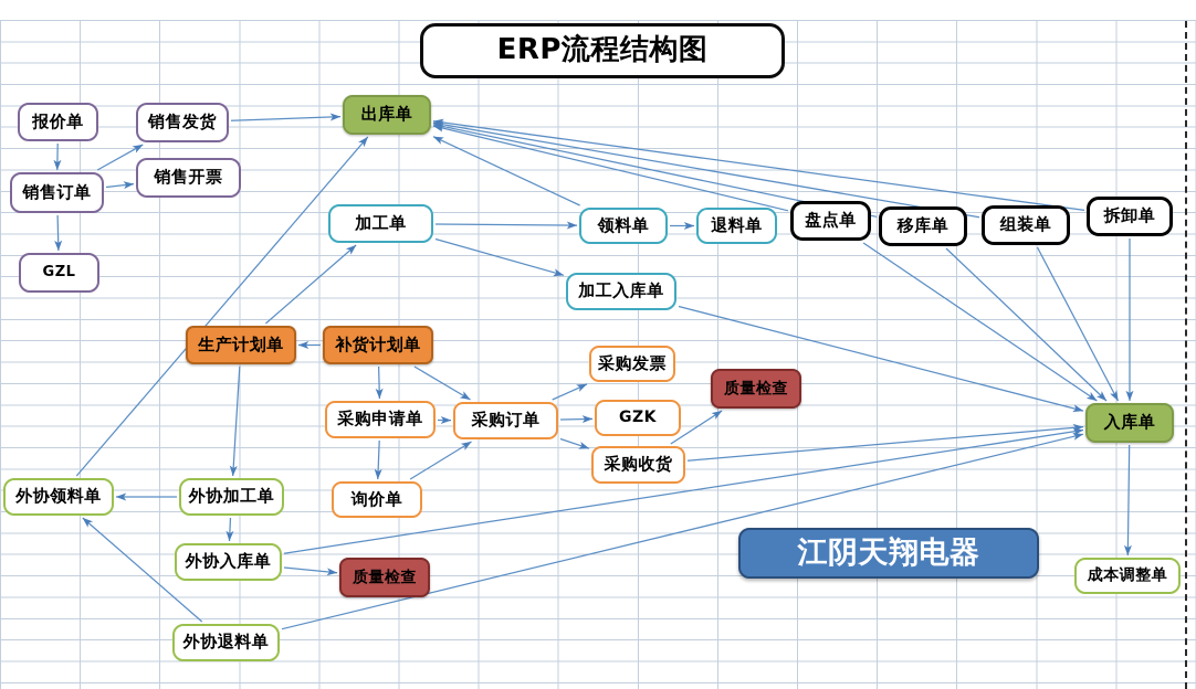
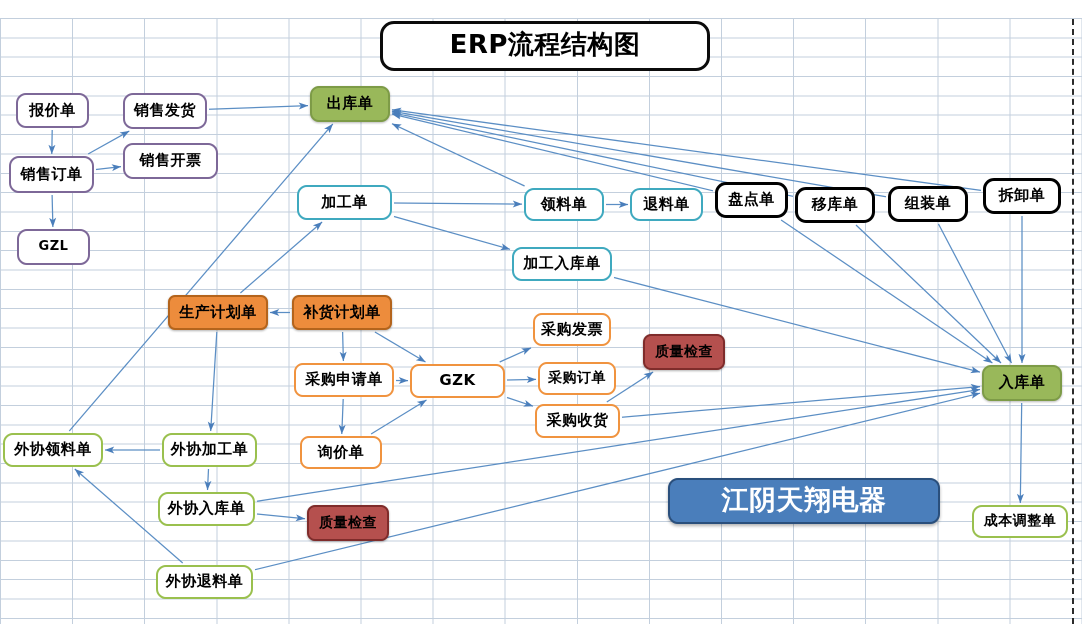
  ERP流程结构图
  报价单
  销售订单
  GZL
  销售发货
  销售开票
  出库单
  加工单
  领料单
  退料单
  加工入库单
  盘点单
  移库单
  组装单
  拆卸单
  生产计划单
  补货计划单
  采购申请单
- 采购订单
+ GZK
  询价单
  采购发票
- GZK
+ 采购订单
  采购收货
  质量检查
  质量检查
  入库单
  成本调整单
  外协领料单
  外协加工单
  外协入库单
  外协退料单
  江阴天翔电器
